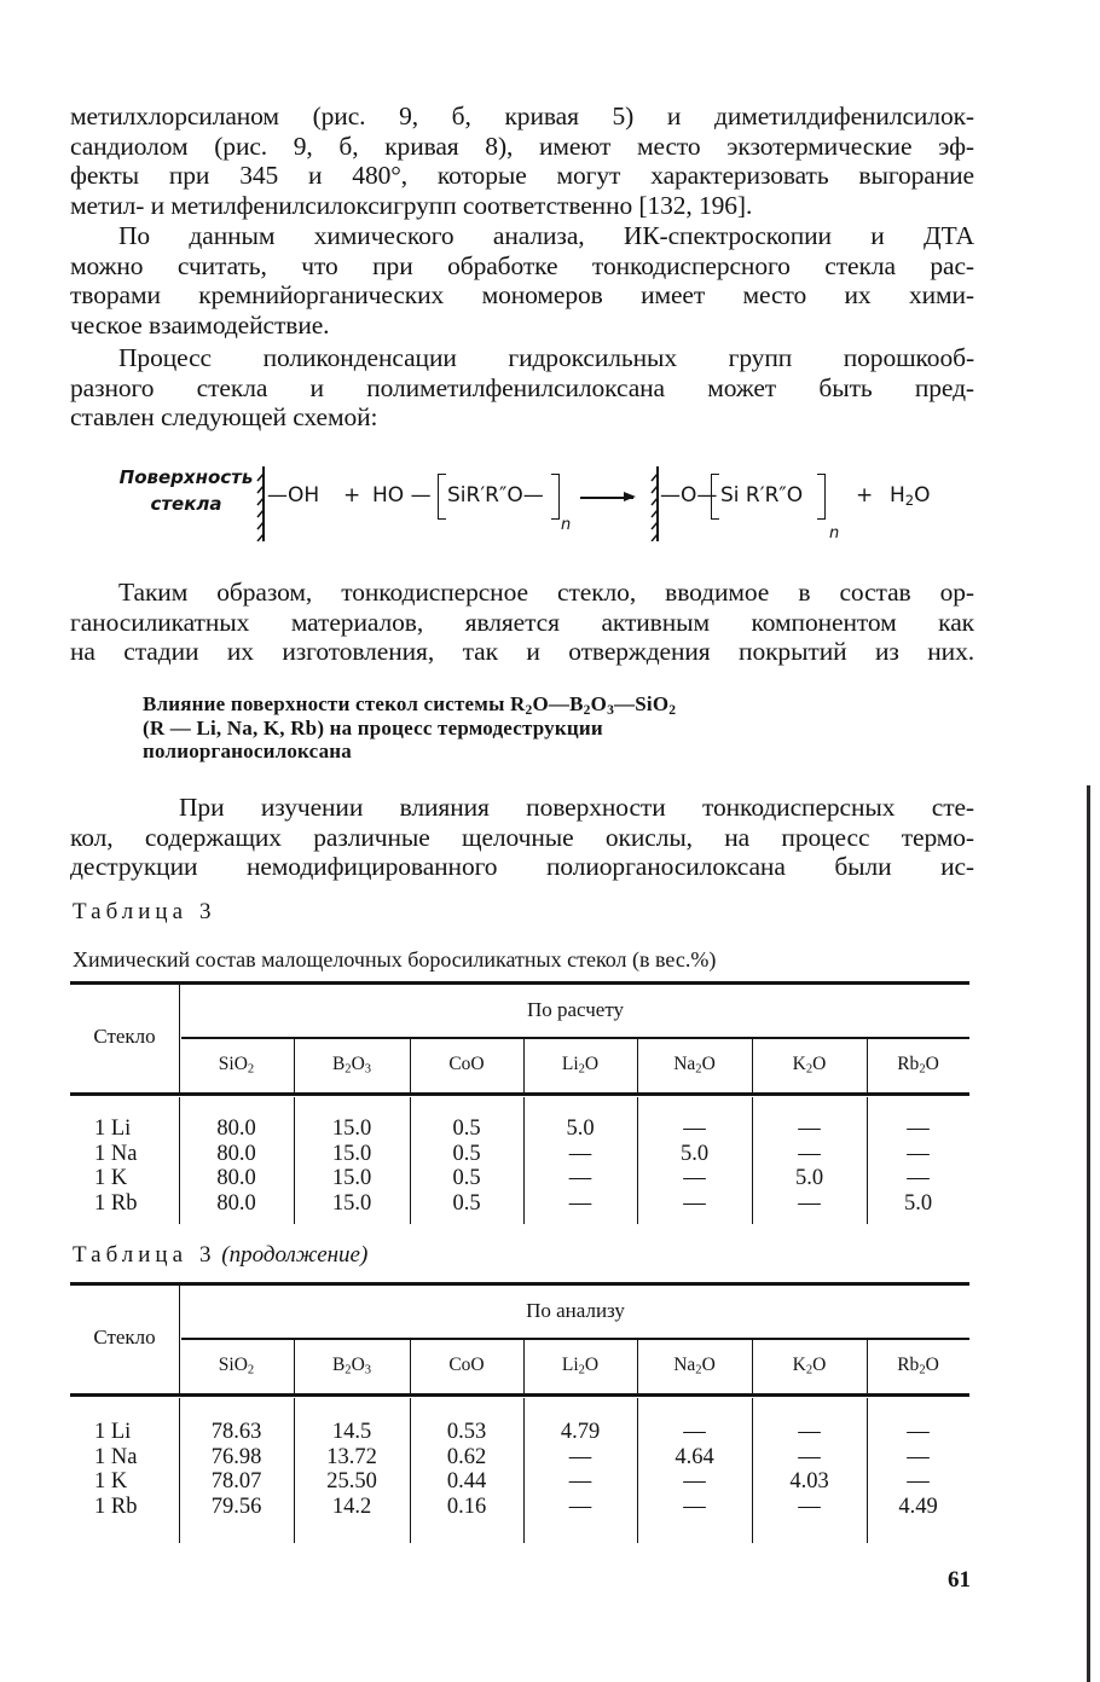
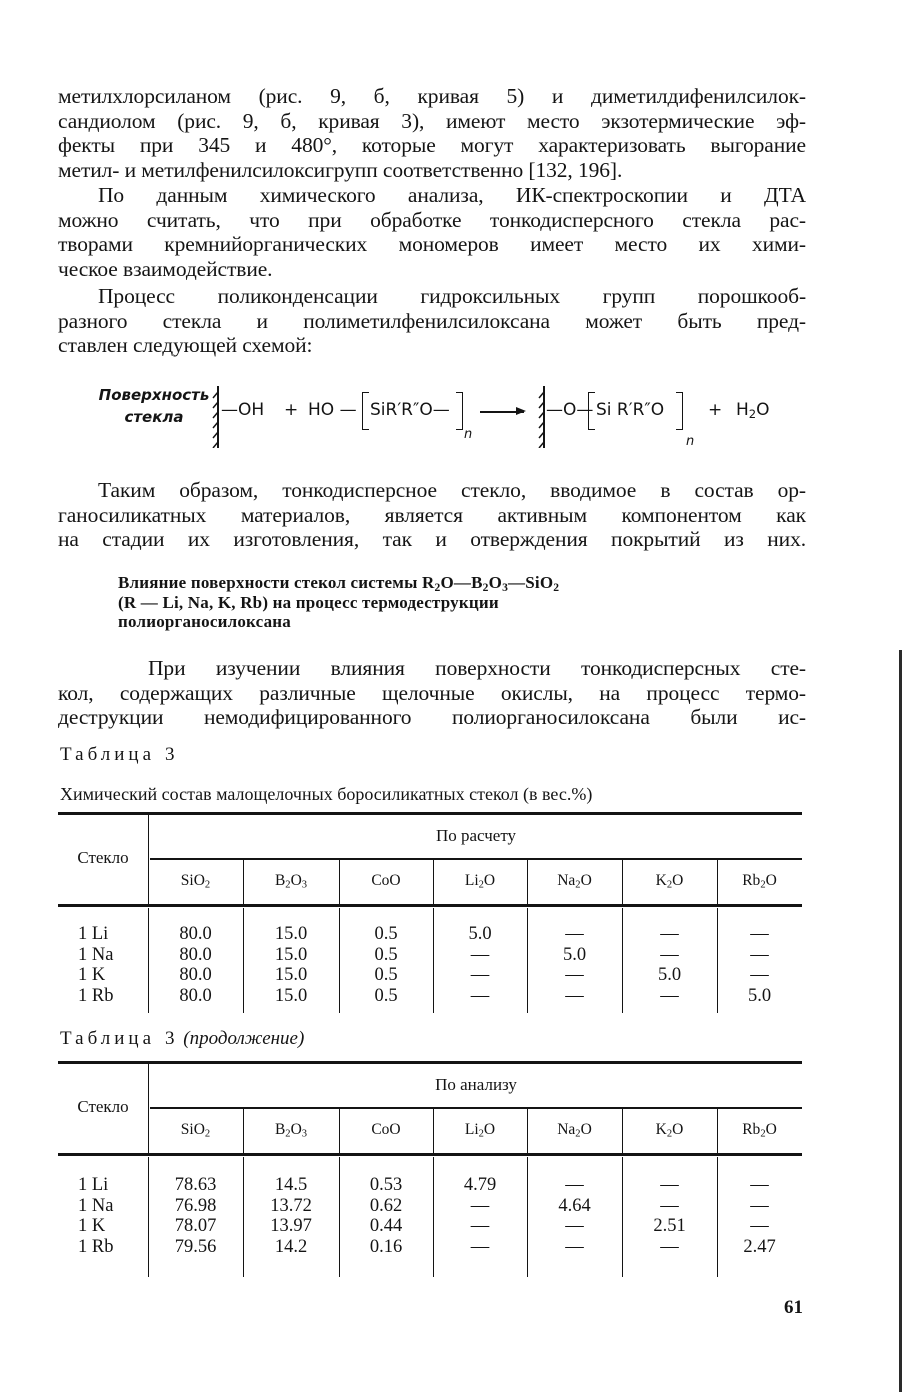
  метилхлорсиланом (рис. 9, б, кривая 5) и диметилдифенилсилок-
- сандиолом (рис. 9, б, кривая 8), имеют место экзотермические эф-
+ сандиолом (рис. 9, б, кривая 3), имеют место экзотермические эф-
  фекты при 345 и 480°, которые могут характеризовать выгорание
  метил- и метилфенилсилоксигрупп соответственно [132, 196].
  По данным химического анализа, ИК-спектроскопии и ДТА
  можно считать, что при обработке тонкодисперсного стекла рас-
  творами кремнийорганических мономеров имеет место их хими-
  ческое взаимодействие.
  Процесс поликонденсации гидроксильных групп порошкооб-
  разного стекла и полиметилфенилсилоксана может быть пред-
  ставлен следующей схемой:
  Поверхность
  стекла
  —OH
  +
  HO —
  SiR′R″O—
  n
  —O—
  Si R′R″O
  n
  +
  H2O
  Таким образом, тонкодисперсное стекло, вводимое в состав ор-
  ганосиликатных материалов, является активным компонентом как
  на стадии их изготовления, так и отверждения покрытий из них.
  Влияние поверхности стекол системы R2O—B2O3—SiO2
  (R — Li, Na, K, Rb) на процесс термодеструкции
  полиорганосилоксана
  При изучении влияния поверхности тонкодисперсных сте-
  кол, содержащих различные щелочные окислы, на процесс термо-
  деструкции немодифицированного полиорганосилоксана были ис-
  Таблица 3
  Химический состав малощелочных боросиликатных стекол (в вес.%)
  Стекло
  По расчету
  SiO2
  B2O3
  CoO
  Li2O
  Na2O
  K2O
  Rb2O
  1 Li
  1 Na
  1 K
  1 Rb
  80.0
  80.0
  80.0
  80.0
  15.0
  15.0
  15.0
  15.0
  0.5
  0.5
  0.5
  0.5
  5.0
  —
  —
  —
  —
  5.0
  —
  —
  —
  —
  5.0
  —
  —
  —
  —
  5.0
  Таблица 3 (продолжение)
  Стекло
  По анализу
  SiO2
  B2O3
  CoO
  Li2O
  Na2O
  K2O
  Rb2O
  1 Li
  1 Na
  1 K
  1 Rb
  78.63
  76.98
  78.07
  79.56
  14.5
  13.72
- 25.50
+ 13.97
  14.2
  0.53
  0.62
  0.44
  0.16
  4.79
  —
  —
  —
  —
  4.64
  —
  —
  —
  —
- 4.03
+ 2.51
  —
  —
  —
  —
- 4.49
+ 2.47
  61
